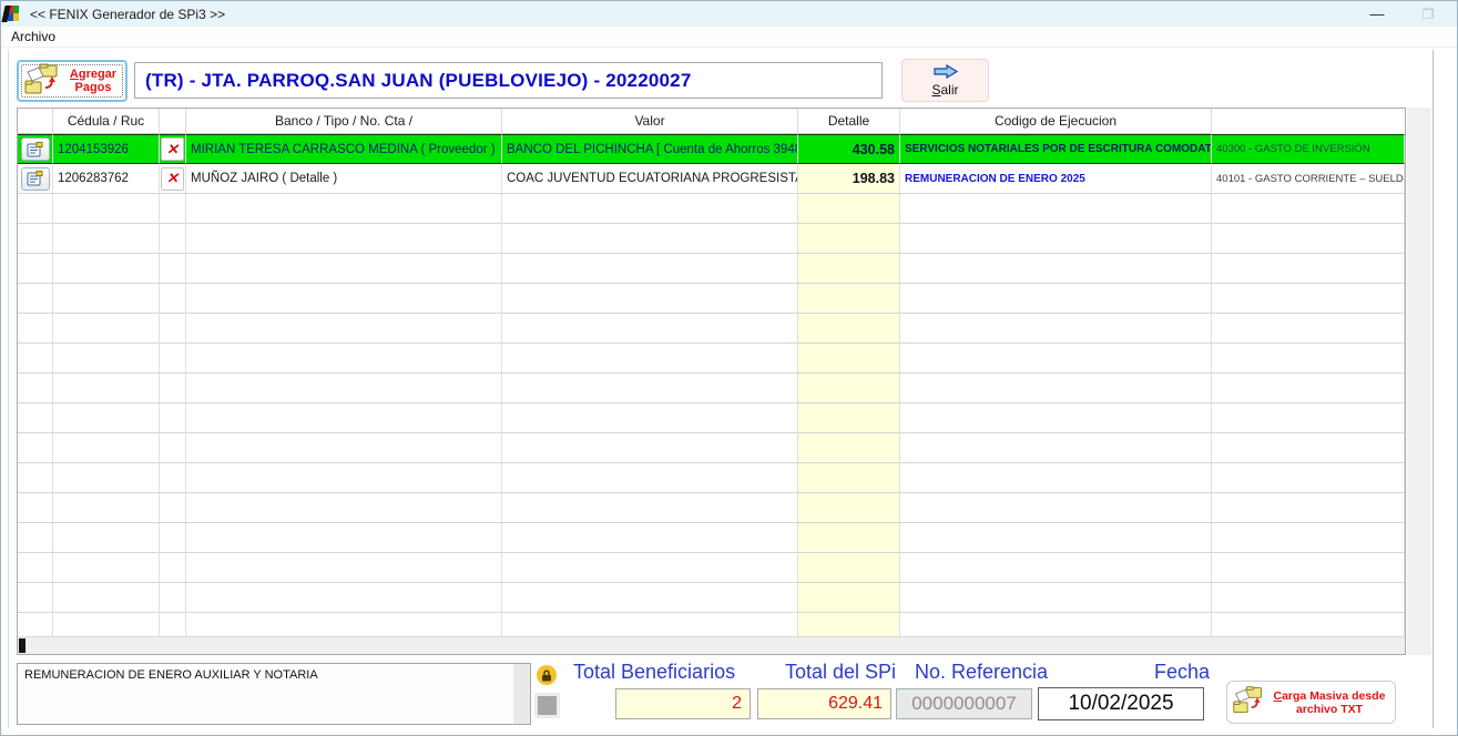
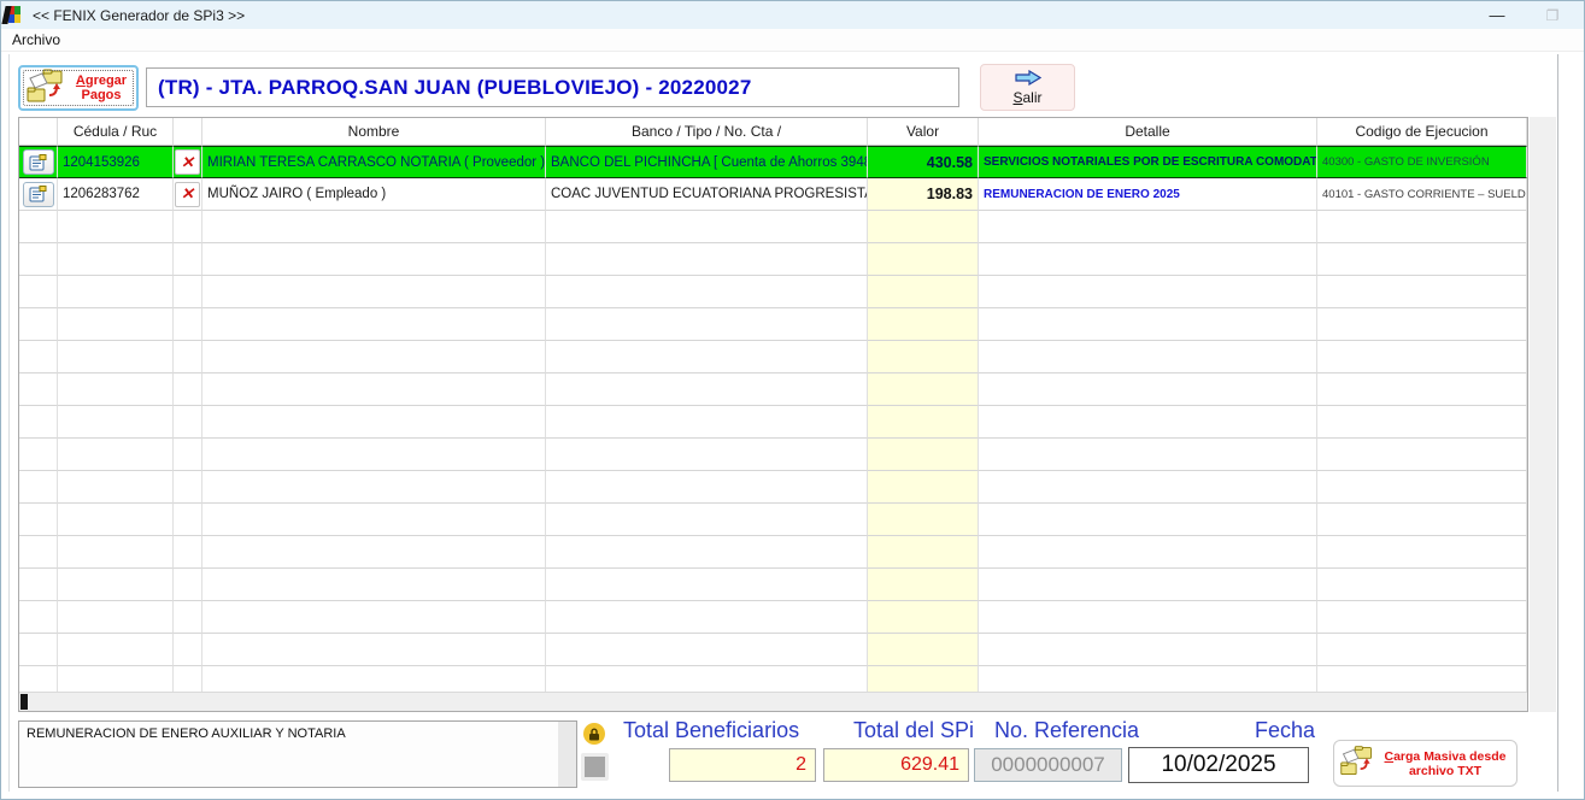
  << FENIX Generador de SPi3 >>
  —
  ❐
  Archivo
  Agregar
  Pagos
  (TR) - JTA. PARROQ.SAN JUAN (PUEBLOVIEJO) - 20220027
  Salir
  Cédula / Ruc
+ Nombre
  Banco / Tipo / No. Cta /
  Valor
  Detalle
  Codigo de Ejecucion
  1204153926
  ✕
- MIRIAN TERESA CARRASCO MEDINA ( Proveedor )
+ MIRIAN TERESA CARRASCO NOTARIA ( Proveedor )
  BANCO DEL PICHINCHA [ Cuenta de Ahorros 394
  430.58
  SERVICIOS NOTARIALES POR DE ESCRITURA COMODAT
  40300 - GASTO DE INVERSIÓN
  1206283762
  ✕
- MUÑOZ JAIRO ( Detalle )
+ MUÑOZ JAIRO ( Empleado )
  COAC JUVENTUD ECUATORIANA PROGRESIST
  198.83
  REMUNERACION DE ENERO 2025
  40101 - GASTO CORRIENTE – SUELD
  REMUNERACION DE ENERO AUXILIAR Y NOTARIA
  Total Beneficiarios
  Total del SPi
  No. Referencia
  Fecha
  2
  629.41
  0000000007
  10/02/2025
  Carga Masiva desde
  archivo TXT
